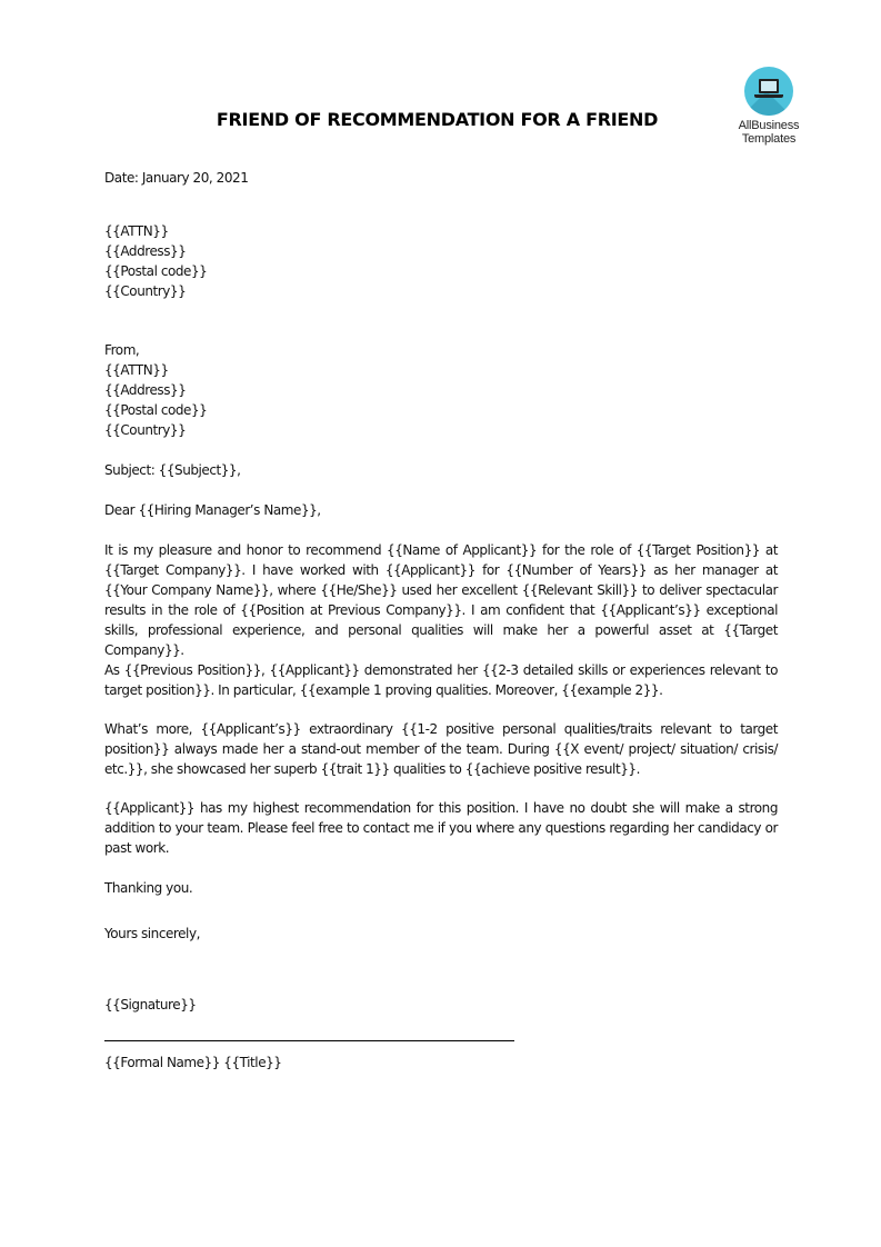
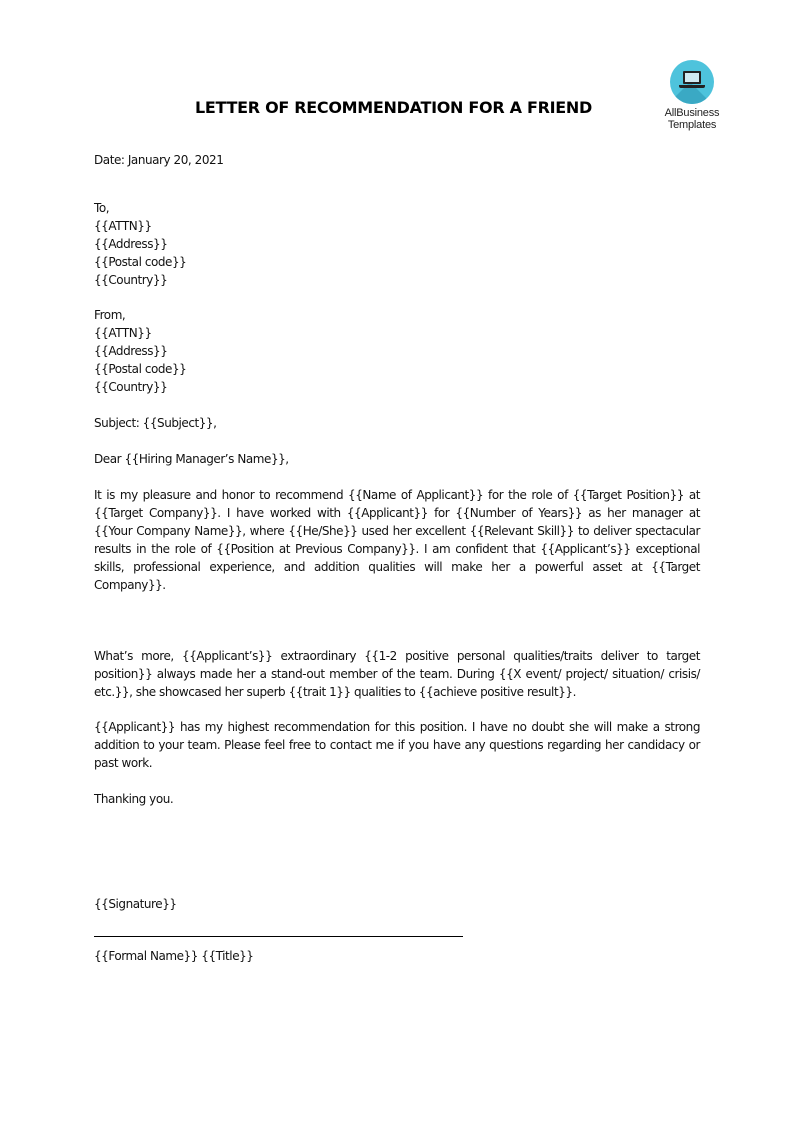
  AllBusiness
  Templates
- FRIEND OF RECOMMENDATION FOR A FRIEND
+ LETTER OF RECOMMENDATION FOR A FRIEND
  Date: January 20, 2021
+ To,
  {{ATTN}}
  {{Address}}
  {{Postal code}}
  {{Country}}
  From,
  {{ATTN}}
  {{Address}}
  {{Postal code}}
  {{Country}}
  Subject: {{Subject}},
  Dear {{Hiring Manager’s Name}},
- It is my pleasure and honor to recommend {{Name of Applicant}} for the role of {{Target Position}} at {{Target Company}}. I have worked with {{Applicant}} for {{Number of Years}} as her manager at {{Your Company Name}}, where {{He/She}} used her excellent {{Relevant Skill}} to deliver spectacular results in the role of {{Position at Previous Company}}. I am confident that {{Applicant’s}} exceptional skills, professional experience, and personal qualities will make her a powerful asset at {{Target Company}}.
+ It is my pleasure and honor to recommend {{Name of Applicant}} for the role of {{Target Position}} at {{Target Company}}. I have worked with {{Applicant}} for {{Number of Years}} as her manager at {{Your Company Name}}, where {{He/She}} used her excellent {{Relevant Skill}} to deliver spectacular results in the role of {{Position at Previous Company}}. I am confident that {{Applicant’s}} exceptional skills, professional experience, and addition qualities will make her a powerful asset at {{Target Company}}.
- As {{Previous Position}}, {{Applicant}} demonstrated her {{2-3 detailed skills or experiences relevant to target position}}. In particular, {{example 1 proving qualities. Moreover, {{example 2}}.
- What’s more, {{Applicant’s}} extraordinary {{1-2 positive personal qualities/traits relevant to target position}} always made her a stand-out member of the team. During {{X event/ project/ situation/ crisis/ etc.}}, she showcased her superb {{trait 1}} qualities to {{achieve positive result}}.
+ What’s more, {{Applicant’s}} extraordinary {{1-2 positive personal qualities/traits deliver to target position}} always made her a stand-out member of the team. During {{X event/ project/ situation/ crisis/ etc.}}, she showcased her superb {{trait 1}} qualities to {{achieve positive result}}.
- {{Applicant}} has my highest recommendation for this position. I have no doubt she will make a strong addition to your team. Please feel free to contact me if you where any questions regarding her candidacy or past work.
+ {{Applicant}} has my highest recommendation for this position. I have no doubt she will make a strong addition to your team. Please feel free to contact me if you have any questions regarding her candidacy or past work.
  Thanking you.
- Yours sincerely,
  {{Signature}}
  {{Formal Name}} {{Title}}
